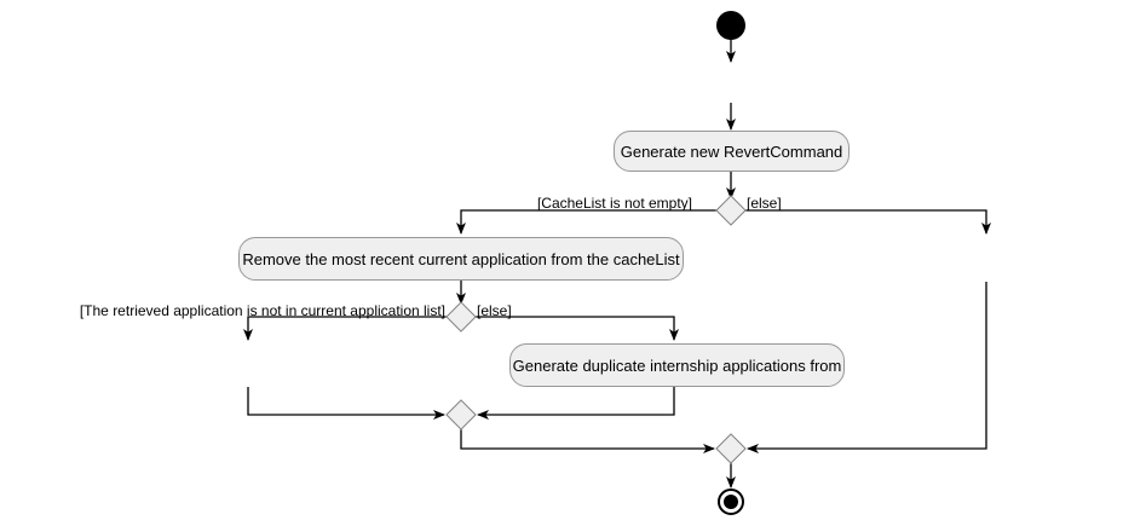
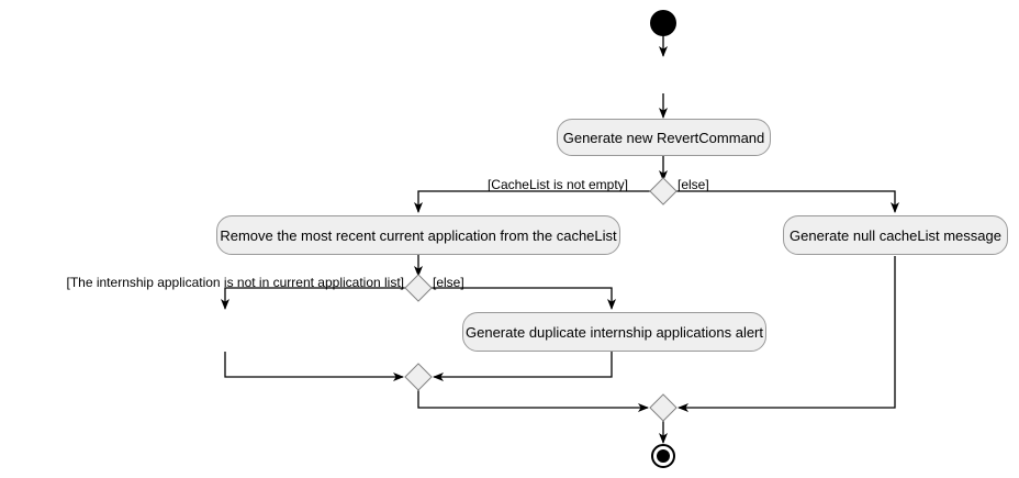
  Generate new RevertCommand
  [CacheList is not empty]
  [else]
  Remove the most recent current application from the cacheList
+ Generate null cacheList message
- [The retrieved application is not in current application list]
+ [The internship application is not in current application list]
  [else]
- Generate duplicate internship applications from
+ Generate duplicate internship applications alert
